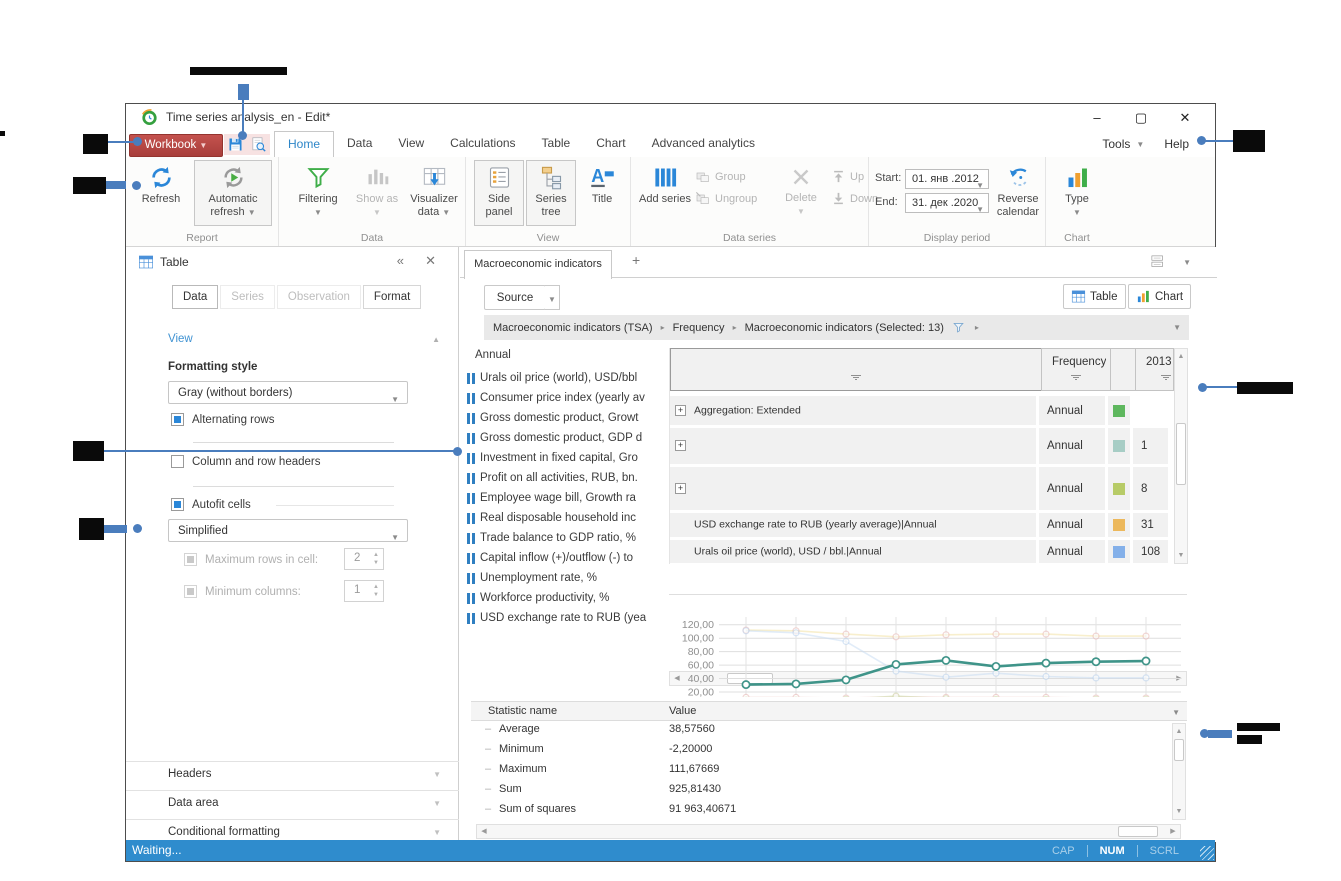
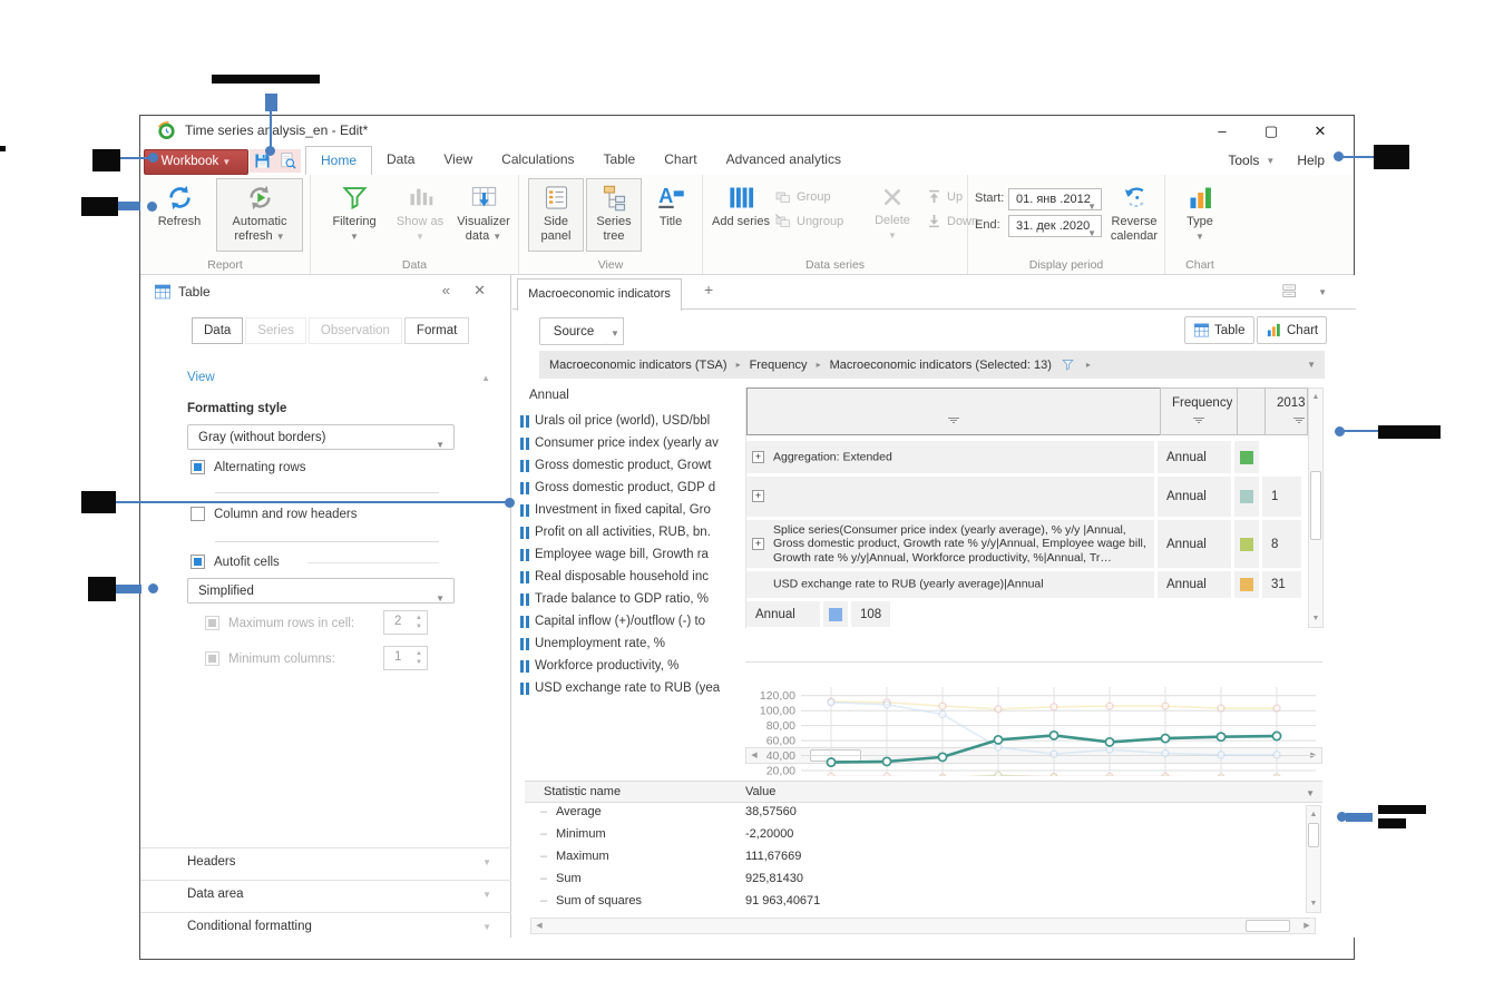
  Time series analysis_en - Edit*
  –
  ▢
  ✕
  Workbook ▼
  Home
  Data
  View
  Calculations
  Table
  Chart
  Advanced analytics
  Tools
  ▼
  Help
  Refresh
  Automatic refresh ▼
  Report
  Filtering
  ▼
  Show as ▼
  Visualizer data ▼
  Data
  Side panel
  Series tree
  A
  Title
  View
  Add series
  Group
  Ungroup
  Delete
  ▼
  Up
  Down
  Data series
  Start:
  01. янв .2012
  ▼
  End:
  31. дек .2020
  ▼
  Reverse calendar
  Display period
  Type
  ▼
  Chart
  Table
  «
  ✕
  Data
  Series
  Observation
  Format
  View
  ▲
  Formatting style
  Gray (without borders)
  ▼
  Alternating rows
  Column and row headers
  Autofit cells
  Simplified
  ▼
  Maximum rows in cell:
  2
  Minimum columns:
  1
  Headers
  ▼
  Data area
  ▼
  Conditional formatting
  ▼
  Macroeconomic indicators
  +
  ▼
  Source
  ▼
  Table
  Chart
  Macroeconomic indicators (TSA)
  ▸
  Frequency
  ▸
  Macroeconomic indicators (Selected: 13)
  ▸
  ▼
  Annual
  Urals oil price (world), USD/bbl
  Consumer price index (yearly av
  Gross domestic product, Growt
  Gross domestic product, GDP d
  Investment in fixed capital, Gro
  Profit on all activities, RUB, bn.
  Employee wage bill, Growth ra
  Real disposable household inc
  Trade balance to GDP ratio, %
  Capital inflow (+)/outflow (-) to
  Unemployment rate, %
  Workforce productivity, %
  USD exchange rate to RUB (yea
  Frequency
  2013
  +
  Aggregation: Extended
  Annual
  +
  Annual
  1
  +
+ Splice series(Consumer price index (yearly average), % y/y |Annual, Gross domestic product, Growth rate % y/y|Annual, Employee wage bill, Growth rate % y/y|Annual, Workforce productivity, %|Annual, Tr…
  Annual
  8
  USD exchange rate to RUB (yearly average)|Annual
  Annual
  31
- Urals oil price (world), USD / bbl.|Annual
  Annual
  108
  120,00
  100,00
  80,00
  60,00
  40,00
  20,00
  Statistic name
  Value
  ▼
  –
  Average
  38,57560
  –
  Minimum
  -2,20000
  –
  Maximum
  111,67669
  –
  Sum
  925,81430
  –
  Sum of squares
  91 963,40671
- Waiting...
- CAP
- NUM
- SCRL
